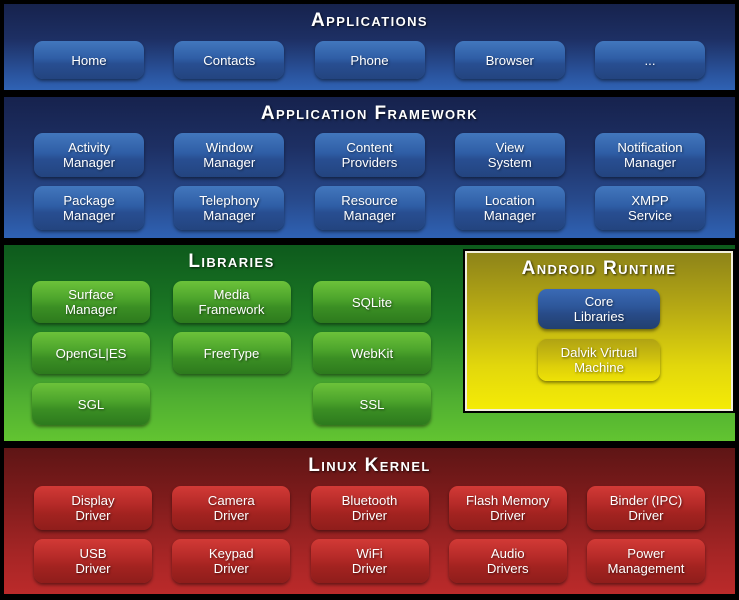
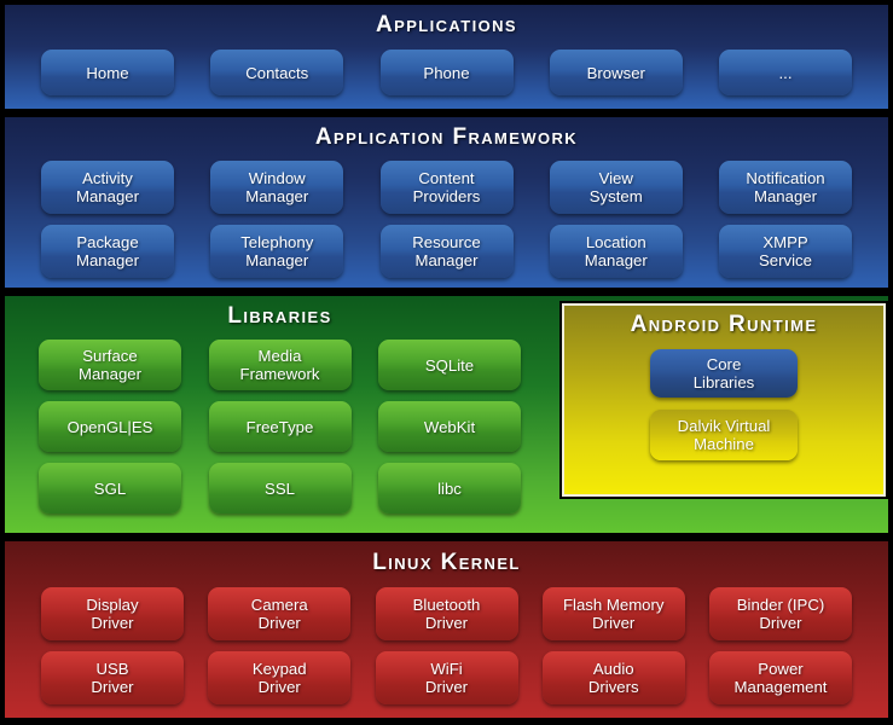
  Applications
  Home
  Contacts
  Phone
  Browser
  ...
  Application Framework
  Activity
  Manager
  Window
  Manager
  Content
  Providers
  View
  System
  Notification
  Manager
  Package
  Manager
  Telephony
  Manager
  Resource
  Manager
  Location
  Manager
  XMPP
  Service
  Libraries
  Surface
  Manager
  Media
  Framework
  SQLite
  OpenGL|ES
  FreeType
  WebKit
  SGL
  SSL
+ libc
  Android Runtime
  Core
  Libraries
  Dalvik Virtual
  Machine
  Linux Kernel
  Display
  Driver
  Camera
  Driver
  Bluetooth
  Driver
  Flash Memory
  Driver
  Binder (IPC)
  Driver
  USB
  Driver
  Keypad
  Driver
  WiFi
  Driver
  Audio
  Drivers
  Power
  Management
